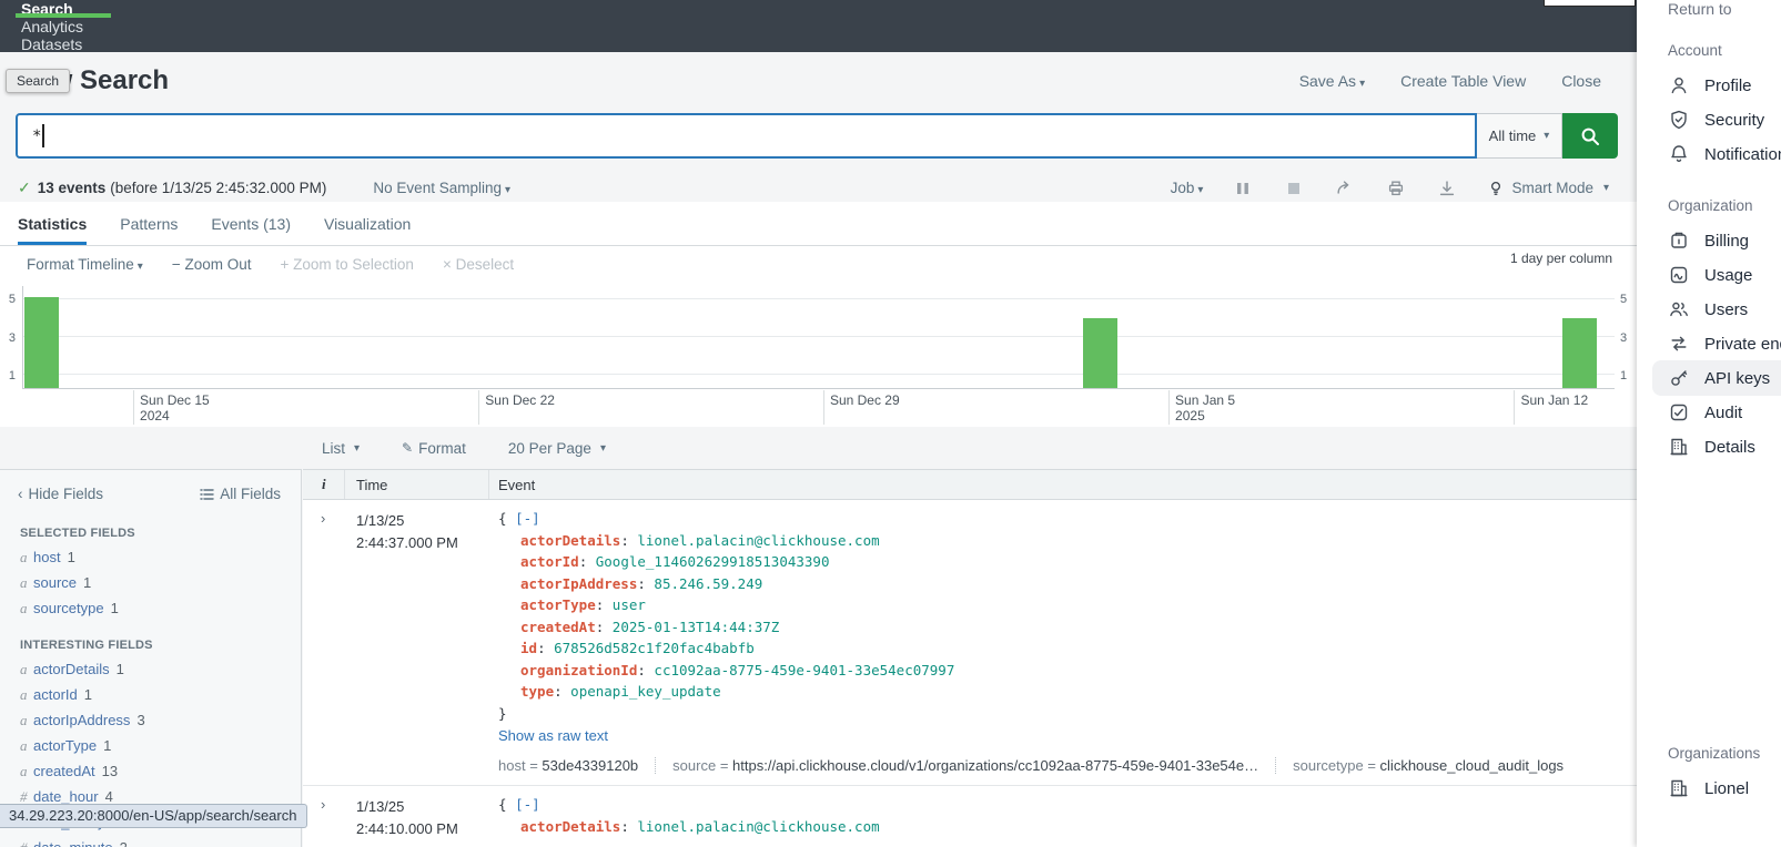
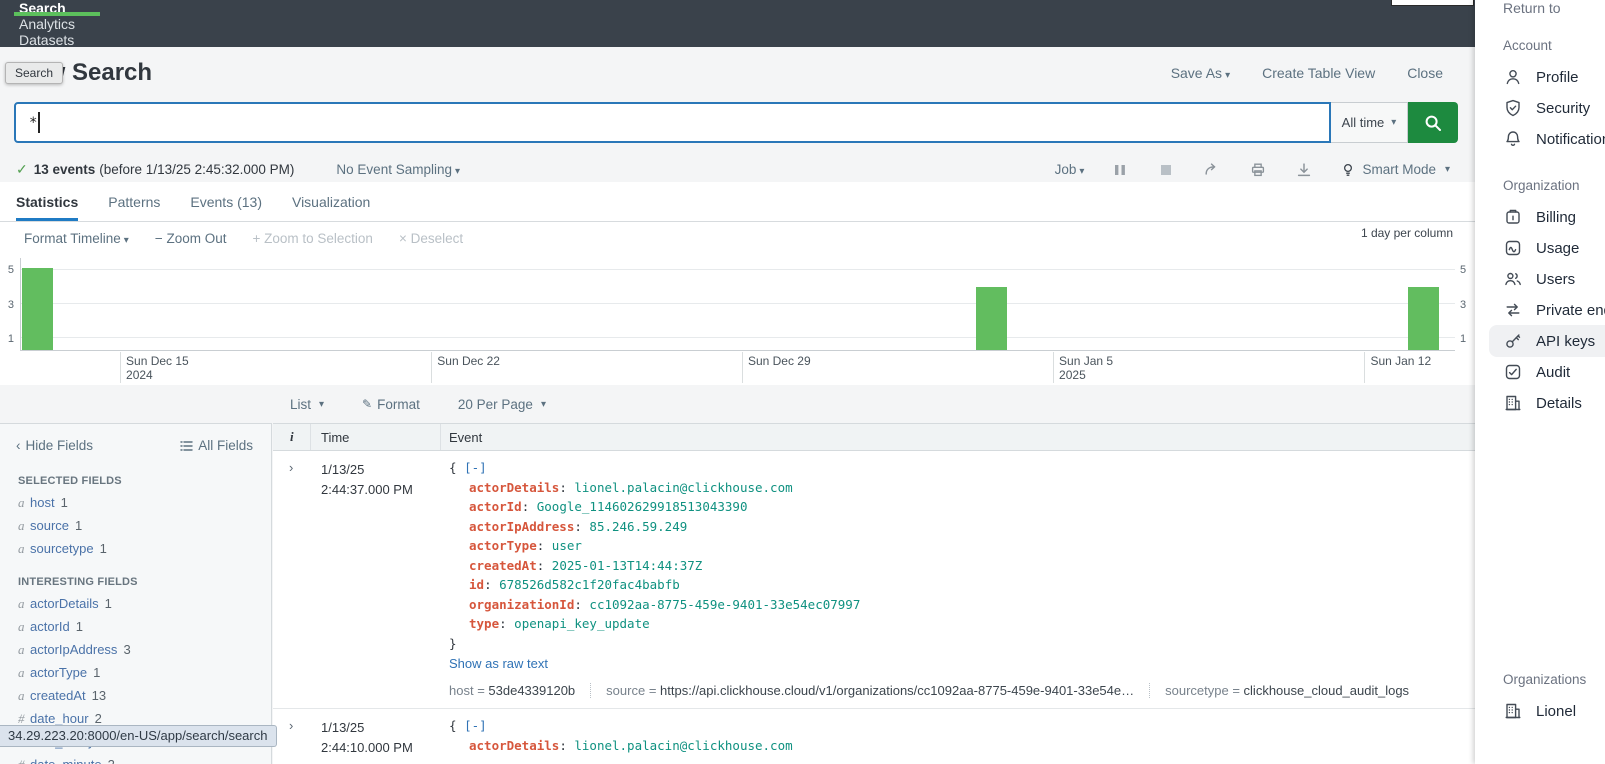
  Search
  Analytics
  Datasets
  Search
  Save As ▾
  Create Table View
  Close
  *
  All time
  ▾
  ✓
  13 events
  (before 1/13/25 2:45:32.000 PM)
  No Event Sampling ▾
  Job ▾
  Smart Mode
  ▾
  Statistics
  Patterns
  Events (13)
  Visualization
  Format Timeline ▾
  − Zoom Out
  + Zoom to Selection
  × Deselect
  1 day per column
  1
  3
  5
  1
  3
  5
  Sun Dec 15
  2024
  Sun Dec 22
  Sun Dec 29
  Sun Jan 5
  2025
  Sun Jan 12
  List
  ▾
  ✎
  Format
  20 Per Page
  ▾
  ‹
  Hide Fields
  All Fields
  SELECTED FIELDS
  a host 1
  a source 1
  a sourcetype 1
  INTERESTING FIELDS
  a actorDetails 1
  a actorId 1
  a actorIpAddress 3
  a actorType 1
  a createdAt 13
- # date_hour 4
+ # date_hour 2
  i
  Time
  Event
  ›
  1/13/25
  2:44:37.000 PM
  { [-]
  actorDetails: lionel.palacin@clickhouse.com
  actorId: Google_114602629918513043390
  actorIpAddress: 85.246.59.249
  actorType: user
  createdAt: 2025-01-13T14:44:37Z
  id: 678526d582c1f20fac4babfb
  organizationId: cc1092aa-8775-459e-9401-33e54ec07997
  type: openapi_key_update
  }
  Show as raw text
  host = 53de4339120b
  source = https://api.clickhouse.cloud/v1/organizations/cc1092aa-8775-459e-9401-33e54e…
  sourcetype = clickhouse_cloud_audit_logs
  ›
  1/13/25
  2:44:10.000 PM
  { [-]
  actorDetails: lionel.palacin@clickhouse.com
  34.29.223.20:8000/en-US/app/search/search
  Return to
  Account
  Profile
  Security
  Notificatio
  Organization
  Billing
  Usage
  Users
  API keys
  Audit
  Details
  Organizations
  Lionel
